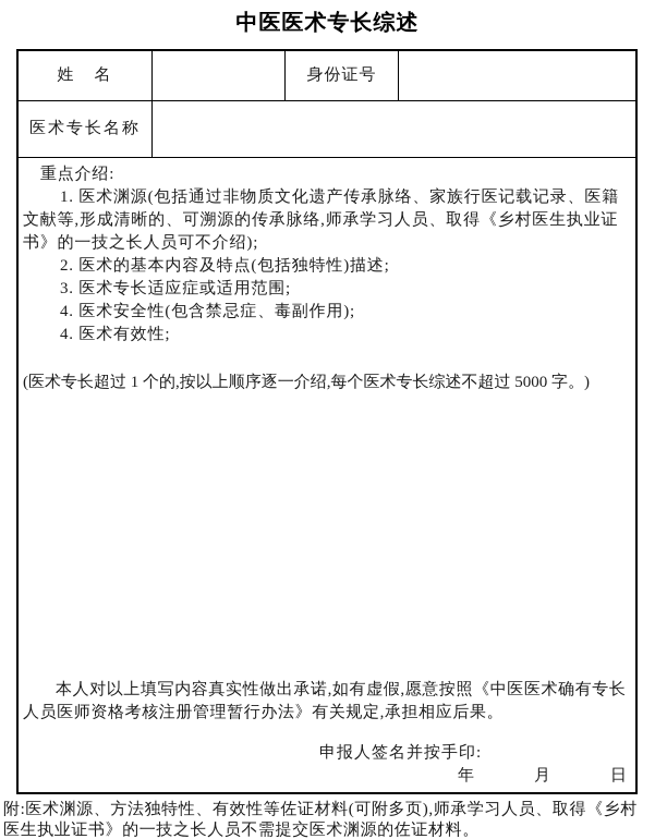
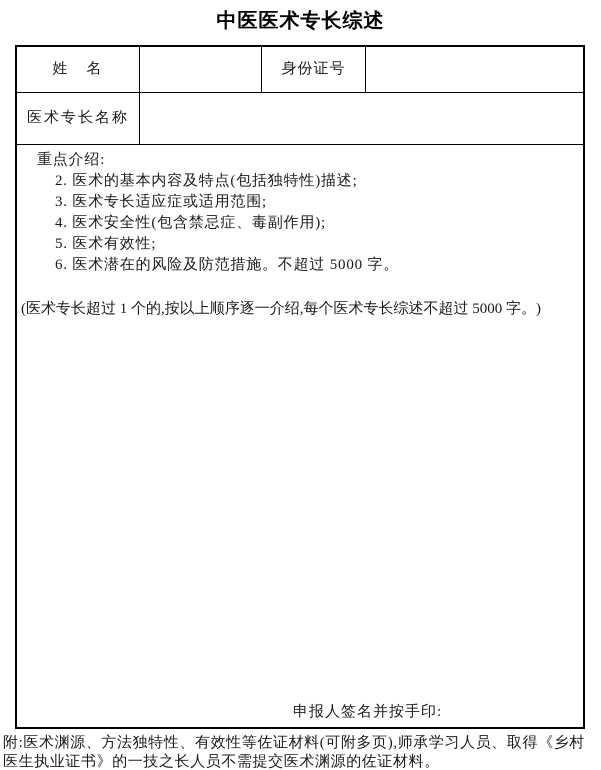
  中医医术专长综述
  姓 名
  身份证号
  医术专长名称
  重点介绍:
- 1. 医术渊源(包括通过非物质文化遗产传承脉络、家族行医记载记录、医籍文献等,形成清晰的、可溯源的传承脉络,师承学习人员、取得《乡村医生执业证书》的一技之长人员可不介绍);
  2. 医术的基本内容及特点(包括独特性)描述;
  3. 医术专长适应症或适用范围;
  4. 医术安全性(包含禁忌症、毒副作用);
- 4. 医术有效性;
+ 5. 医术有效性;
+ 6. 医术潜在的风险及防范措施。不超过 5000 字。
  (医术专长超过 1 个的,按以上顺序逐一介绍,每个医术专长综述不超过 5000 字。)
- 本人对以上填写内容真实性做出承诺,如有虚假,愿意按照《中医医术确有专长人员医师资格考核注册管理暂行办法》有关规定,承担相应后果。
  申报人签名并按手印:
- 年
- 月
- 日
  附:医术渊源、方法独特性、有效性等佐证材料(可附多页),师承学习人员、取得《乡村医生执业证书》的一技之长人员不需提交医术渊源的佐证材料。
